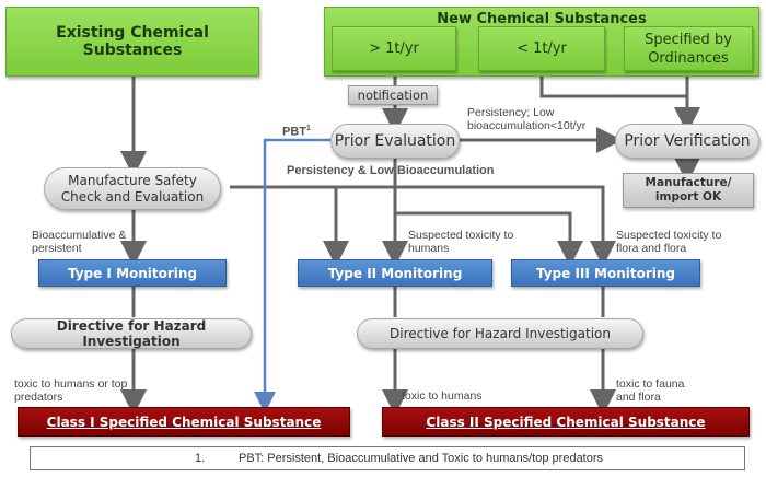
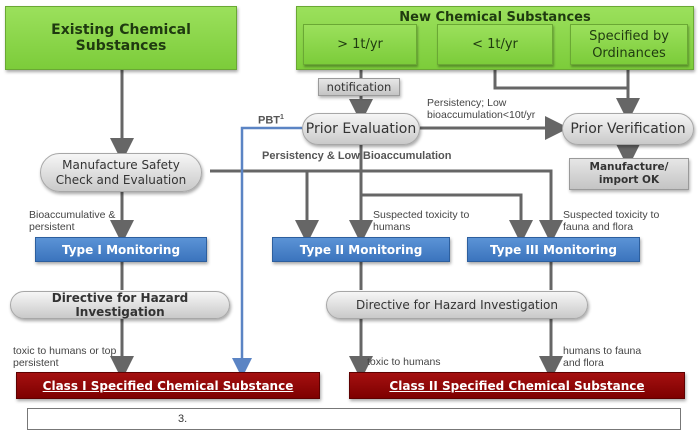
  Existing Chemical Substances
  New Chemical Substances
  > 1t/yr
  < 1t/yr
  Specified by Ordinances
  notification
  Prior Evaluation
  Prior Verification
  Manufacture/ import OK
  Manufacture Safety Check and Evaluation
  Type I Monitoring
  Type II Monitoring
  Type III Monitoring
  Directive for Hazard Investigation
  Directive for Hazard Investigation
  Class I Specified Chemical Substance
  Class II Specified Chemical Substance
- 1.
+ 3.
- PBT: Persistent, Bioaccumulative and Toxic to humans/top predators
  PBT
  Persistency; Low bioaccumulation<10t/yr
  Persistency & Low Bioaccumulation
  Bioaccumulative & persistent
  Suspected toxicity to humans
- Suspected toxicity to flora and flora
+ Suspected toxicity to fauna and flora
- toxic to humans or top predators
+ toxic to humans or top persistent
  toxic to humans
- toxic to fauna and flora
+ humans to fauna and flora
